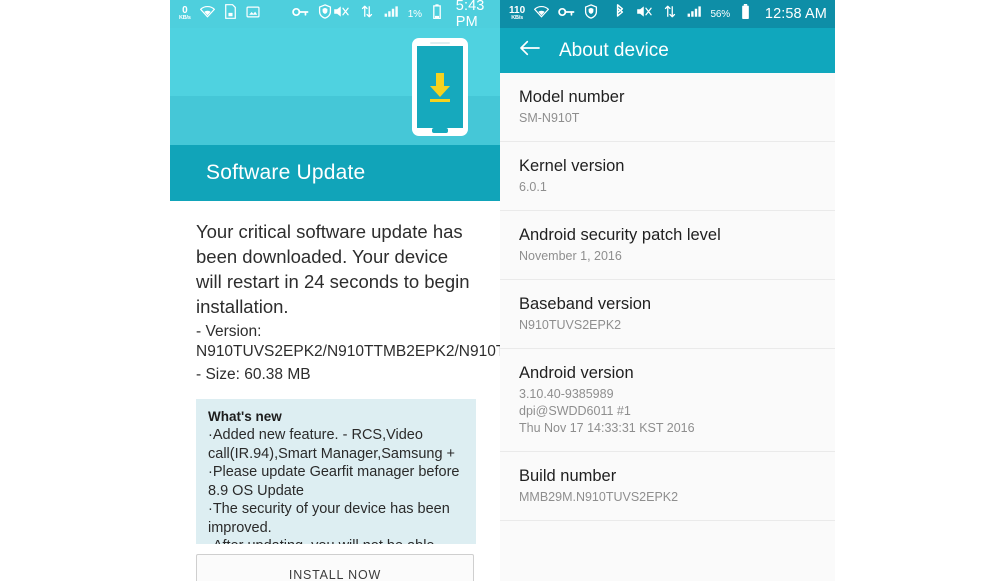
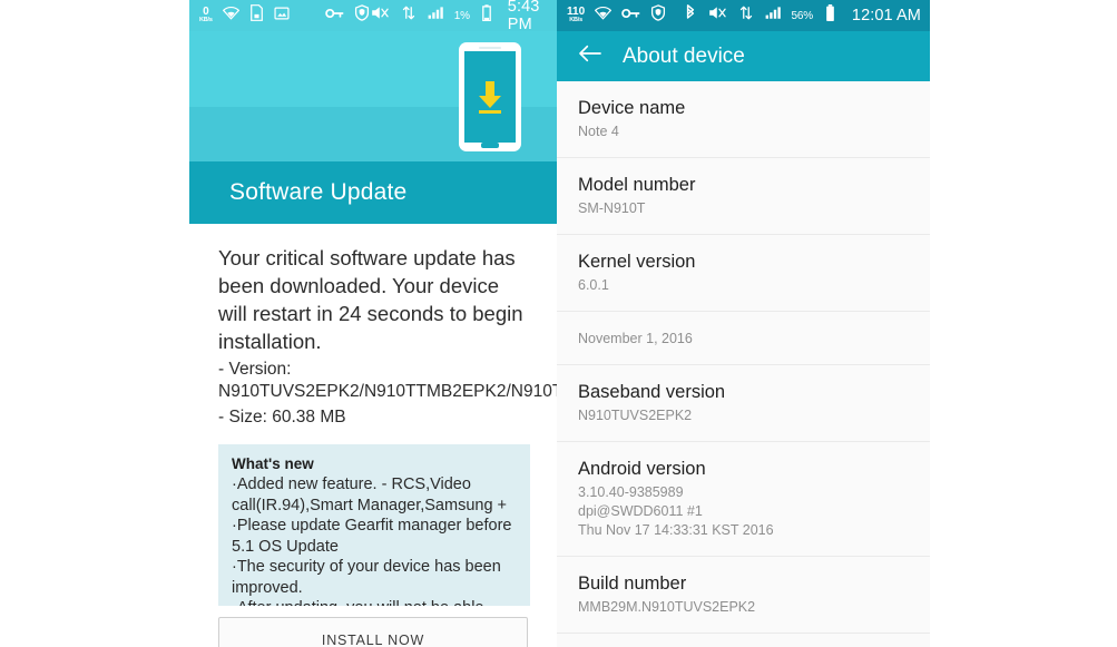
  0
  1%
  5:43 PM
  Software Update
  Your critical software update has been downloaded. Your device will restart in 24 seconds to begin installation.
  - Version: N910TUVS2EPK2/N910TTMB2EPK2/N910
  - Size: 60.38 MB
  What's new
  ·Added new feature. - RCS,Video call(IR.94),Smart Manager,Samsung +
- ·Please update Gearfit manager before 8.9 OS Update
+ ·Please update Gearfit manager before 5.1 OS Update
  ·The security of your device has been improved.
  INSTALL NOW
  110
  56%
- 12:58 AM
+ 12:01 AM
  About device
+ Device name
+ Note 4
  Model number
  SM-N910T
  Kernel version
  6.0.1
- Android security patch level
  November 1, 2016
  Baseband version
  N910TUVS2EPK2
  Android version
  3.10.40-9385989
  dpi@SWDD6011 #1
  Thu Nov 17 14:33:31 KST 2016
  Build number
  MMB29M.N910TUVS2EPK2
